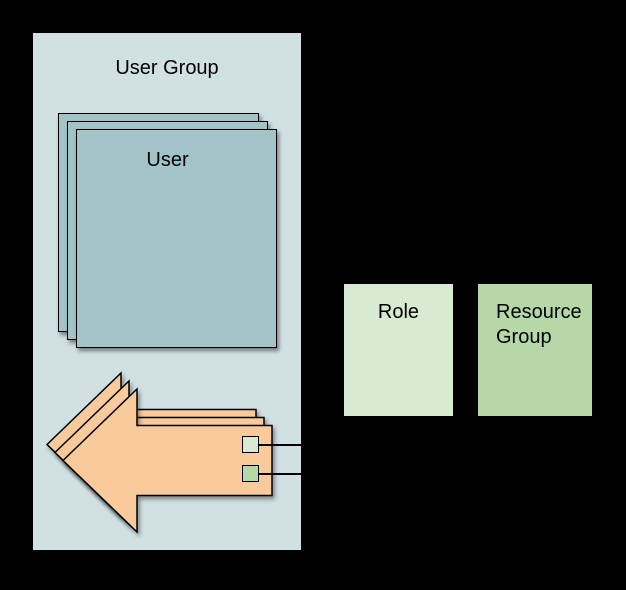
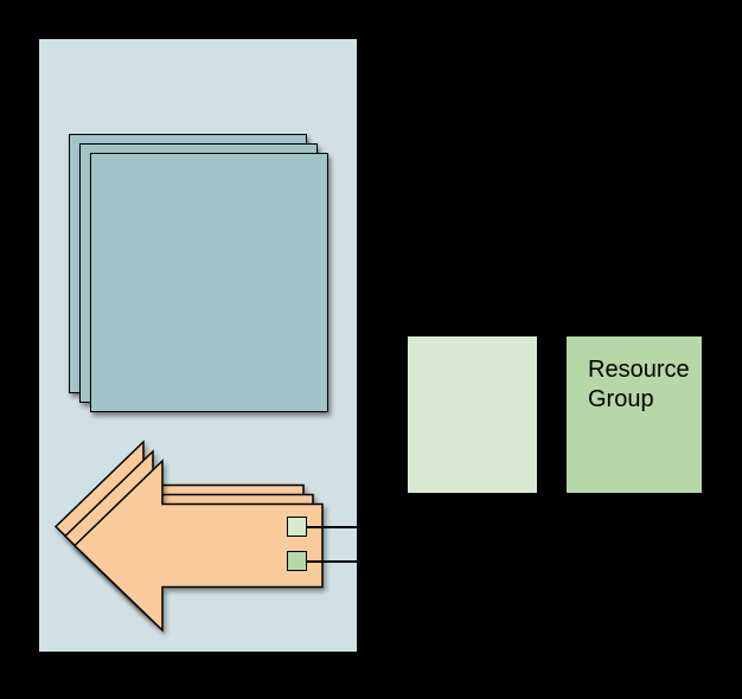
- User Group
- User
- Role
  Resource Group
